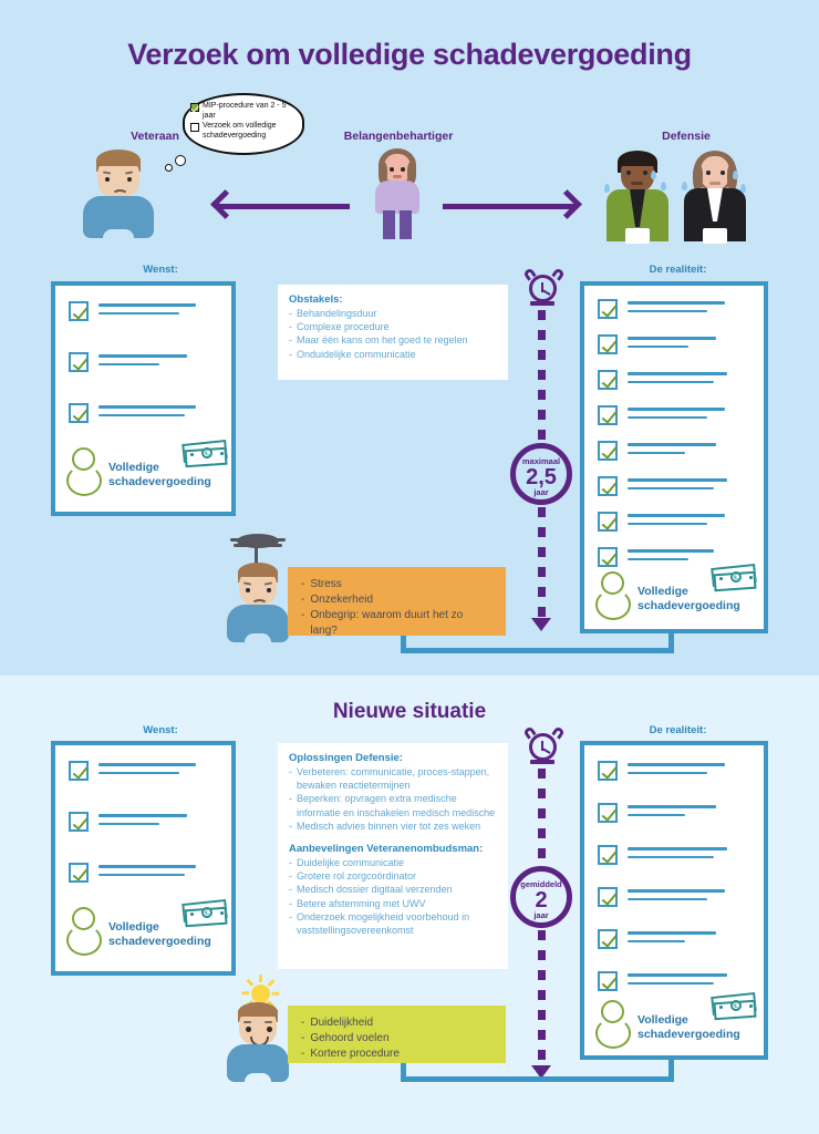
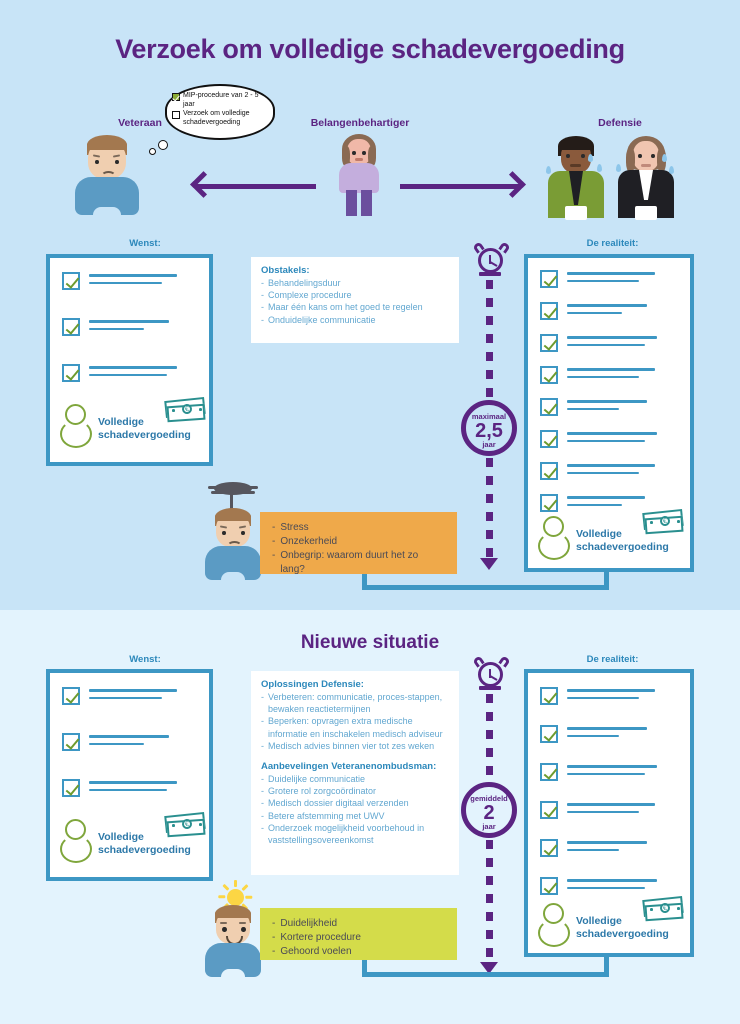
  Verzoek om volledige schadevergoeding
  Veteraan
  Belangenbehartiger
  Defensie
  Nieuwe situatie
  Wenst:
  Volledige schadevergoeding
  Obstakels:
  -
  Behandelingsduur
  -
  Complexe procedure
  -
  Maar één kans om het goed te regelen
  -
  Onduidelijke communicatie
  maximaal
  2,5
  jaar
  De realiteit:
  Volledige schadevergoeding
  -
  Stress
  -
  Onzekerheid
  -
  Onbegrip: waarom duurt het zo lang?
  Wenst:
  Volledige schadevergoeding
  Oplossingen Defensie:
  -
  Verbeteren: communicatie, proces-stappen, bewaken reactietermijnen
  -
- Beperken: opvragen extra medische informatie en inschakelen medisch medische
+ Beperken: opvragen extra medische informatie en inschakelen medisch adviseur
  -
  Medisch advies binnen vier tot zes weken
  Aanbevelingen Veteranenombudsman:
  -
  Duidelijke communicatie
  -
  Grotere rol zorgcoördinator
  -
  Medisch dossier digitaal verzenden
  -
  Betere afstemming met UWV
  -
  Onderzoek mogelijkheid voorbehoud in vaststellingsovereenkomst
  gemiddeld
  2
  jaar
  De realiteit:
  Volledige schadevergoeding
  -
  Duidelijkheid
  -
- Gehoord voelen
+ Kortere procedure
  -
- Kortere procedure
+ Gehoord voelen
